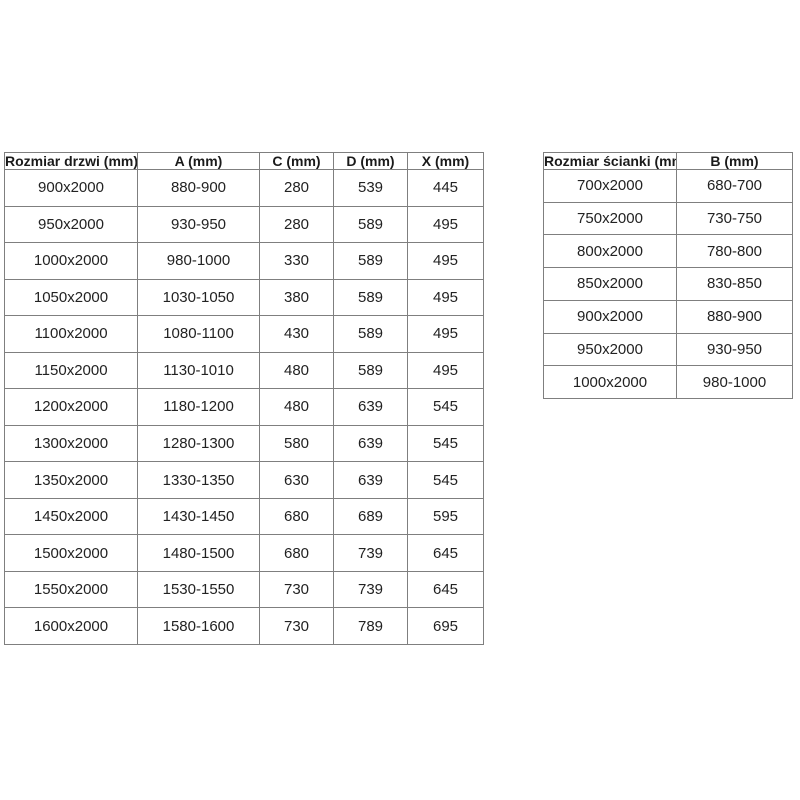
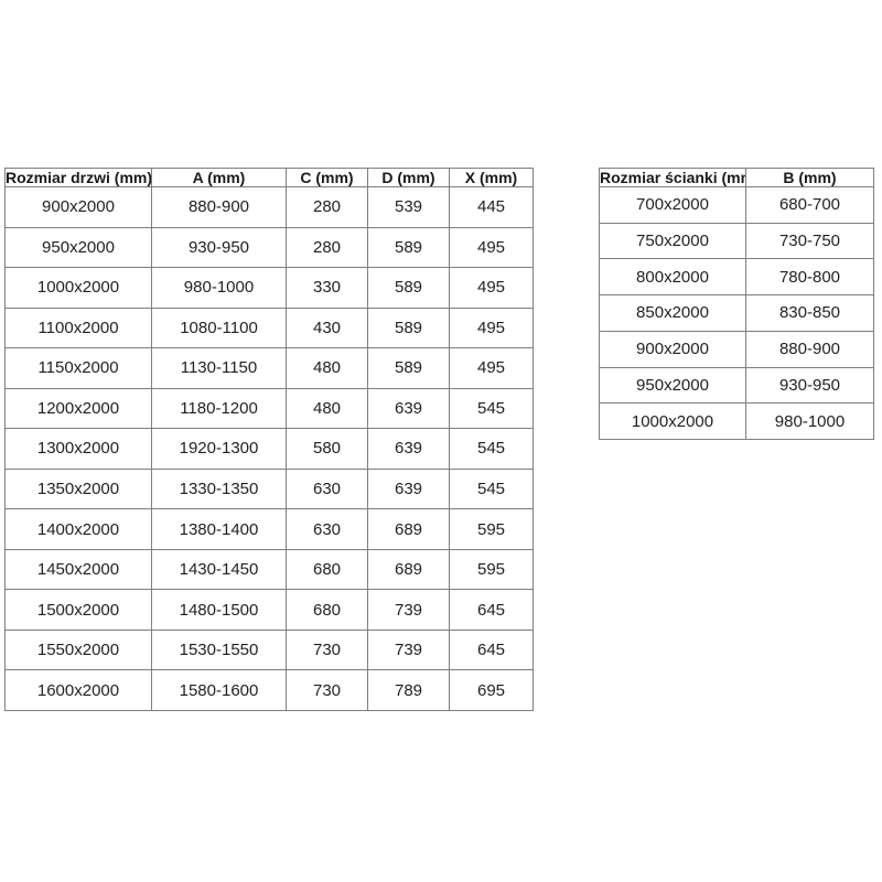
  Rozmiar drzwi (mm)	A (mm)	C (mm)	D (mm)	X (mm)
  900x2000	880-900	280	539	445
  950x2000	930-950	280	589	495
  1000x2000	980-1000	330	589	495
- 1050x2000	1030-1050	380	589	495
  1100x2000	1080-1100	430	589	495
- 1150x2000	1130-1010	480	589	495
+ 1150x2000	1130-1150	480	589	495
  1200x2000	1180-1200	480	639	545
- 1300x2000	1280-1300	580	639	545
+ 1300x2000	1920-1300	580	639	545
  1350x2000	1330-1350	630	639	545
+ 1400x2000	1380-1400	630	689	595
  1450x2000	1430-1450	680	689	595
  1500x2000	1480-1500	680	739	645
  1550x2000	1530-1550	730	739	645
  1600x2000	1580-1600	730	789	695
  Rozmiar ścianki (m	B (mm)
  700x2000	680-700
  750x2000	730-750
  800x2000	780-800
  850x2000	830-850
  900x2000	880-900
  950x2000	930-950
  1000x2000	980-1000
